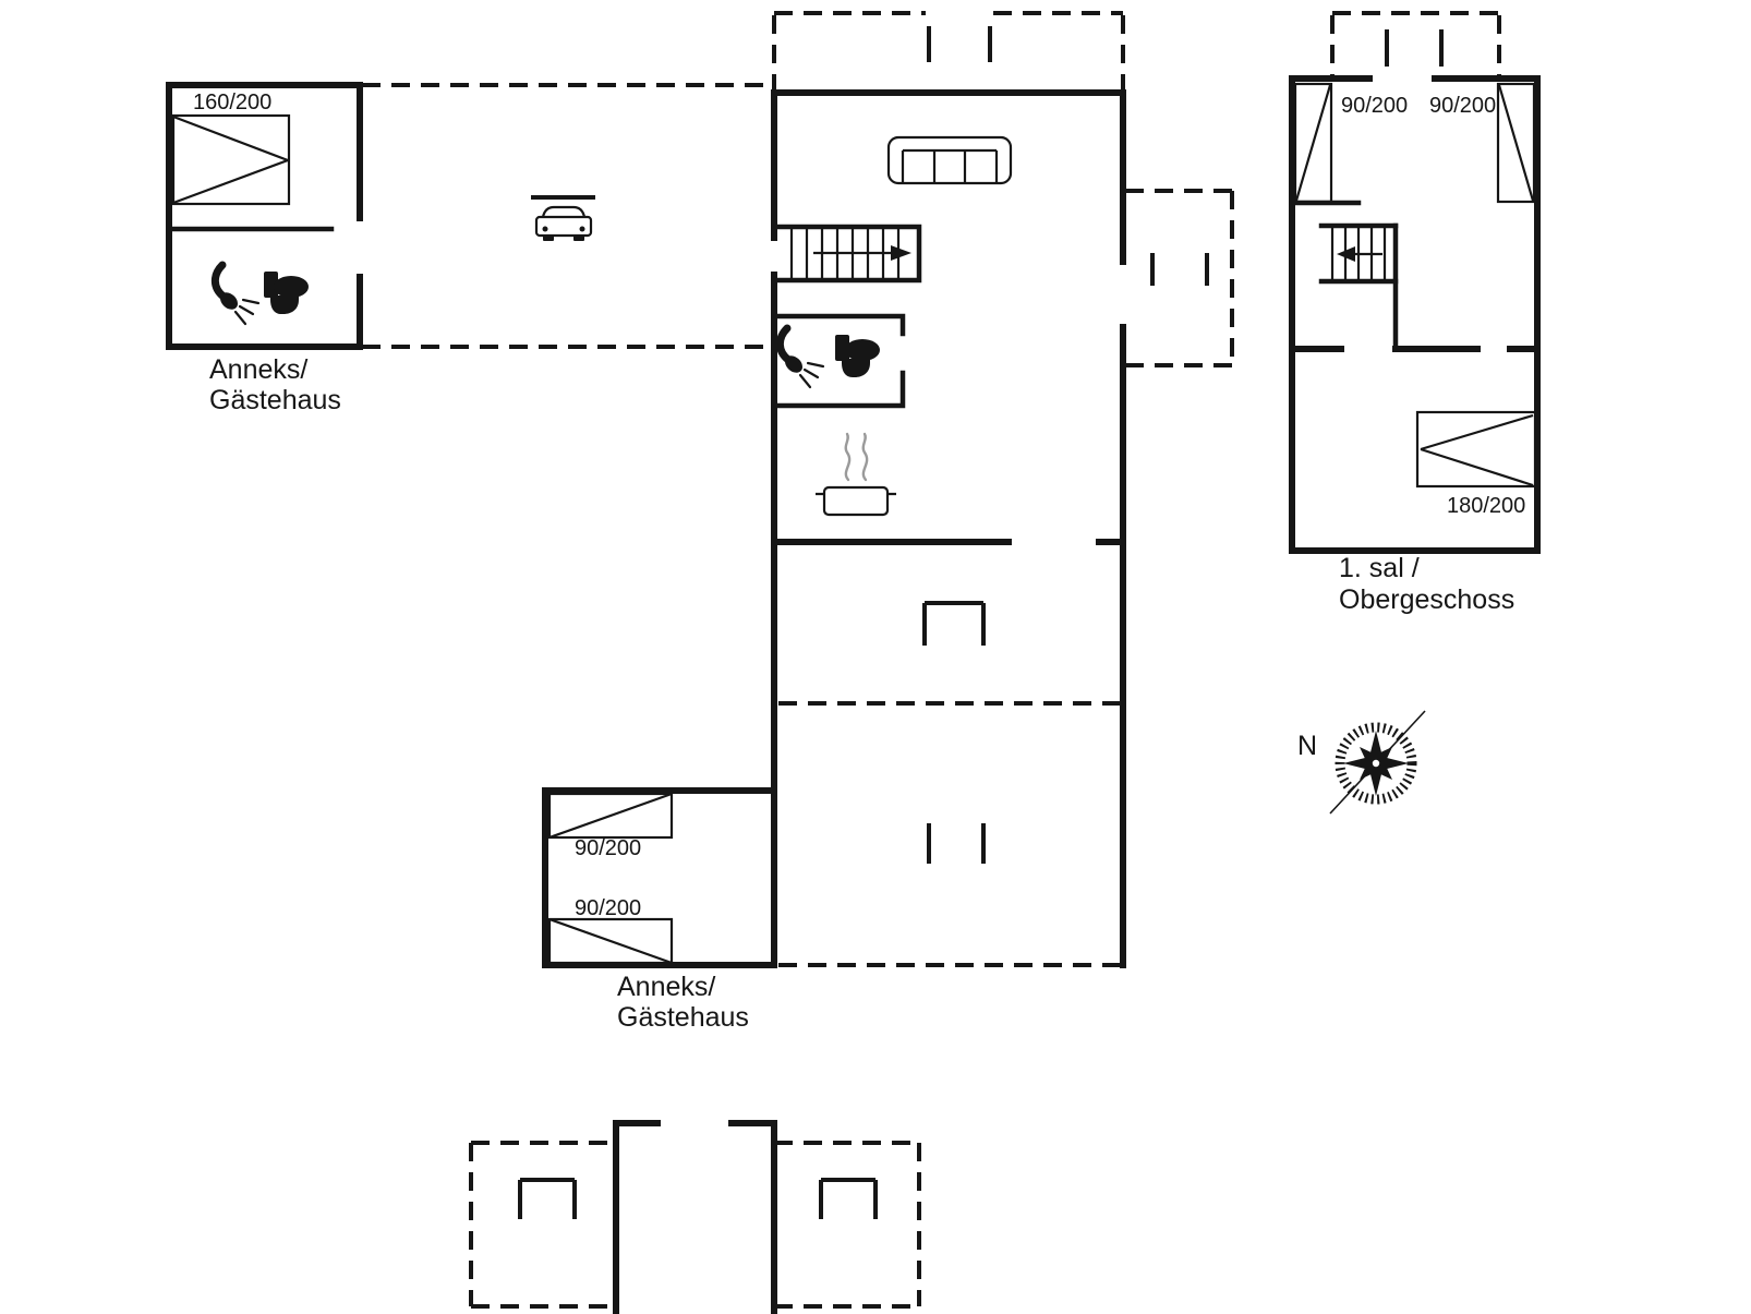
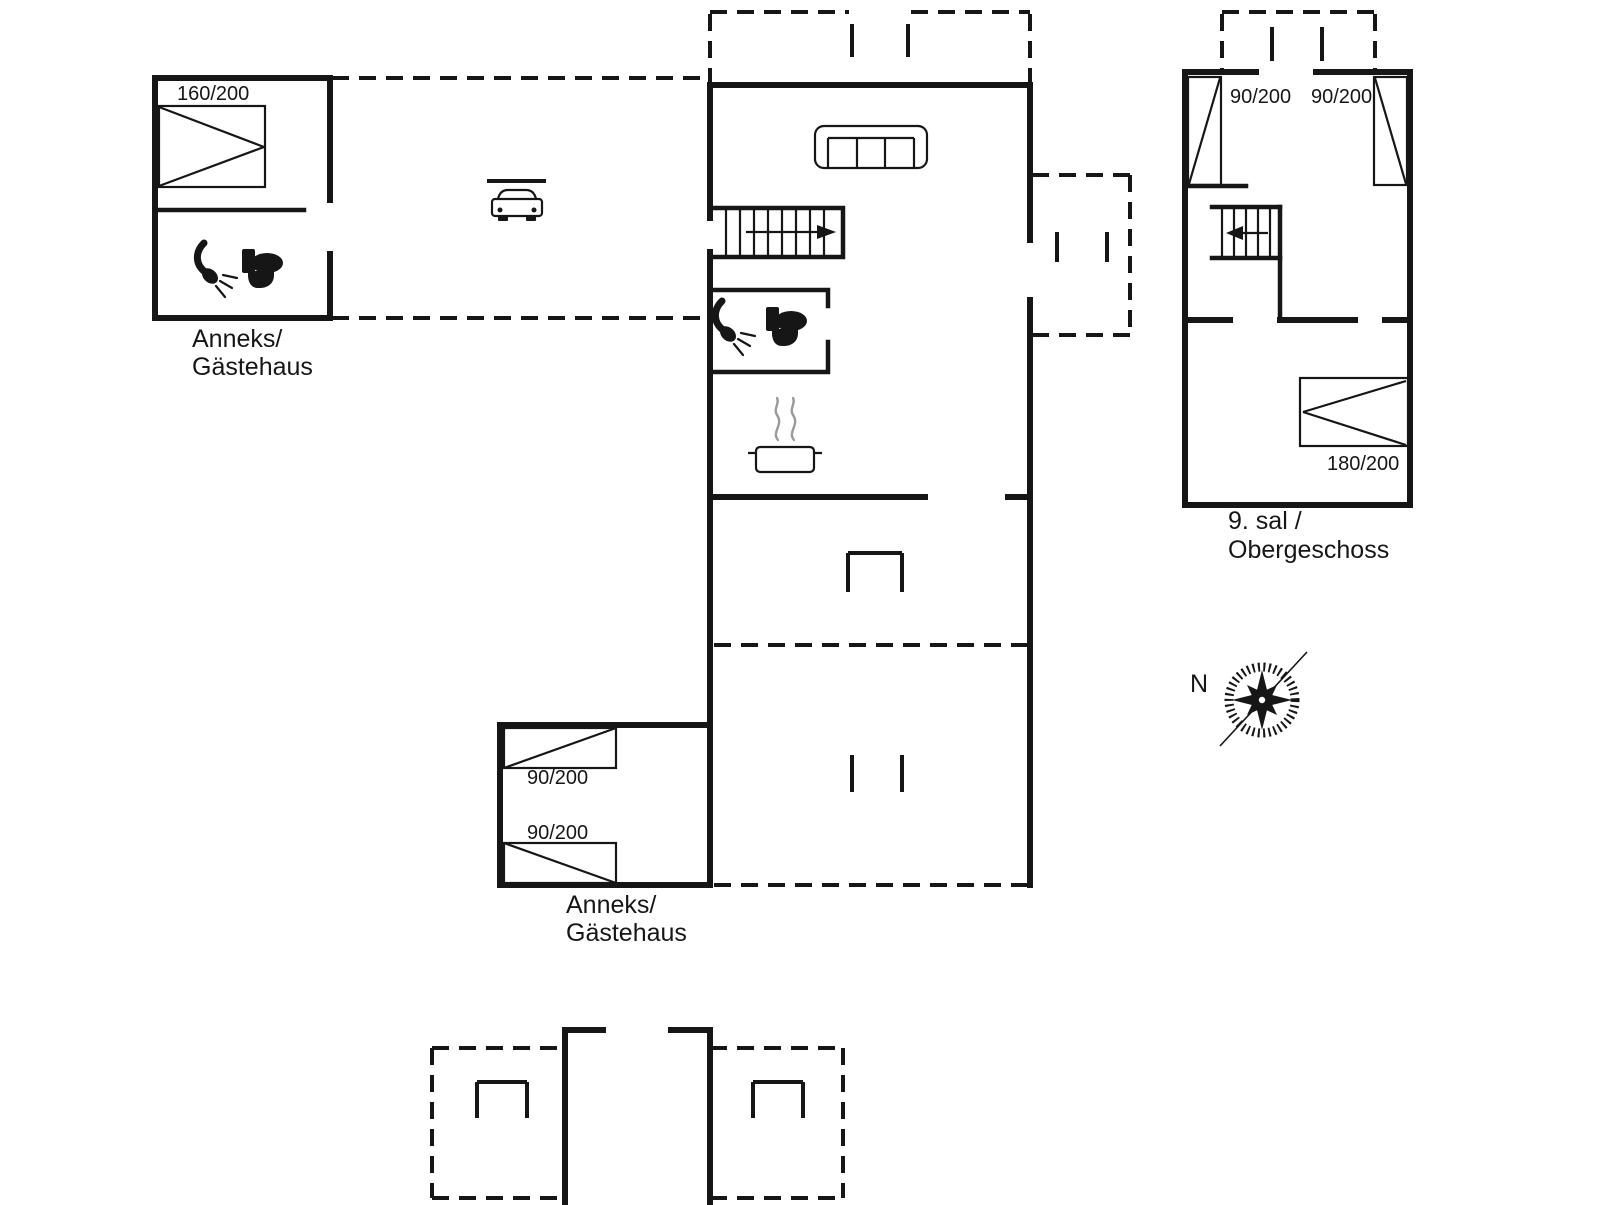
  160/200
  Anneks/
  Gästehaus
  90/200
  90/200
  Anneks/
  Gästehaus
  90/200
  90/200
  180/200
- 1. sal /
+ 9. sal /
  Obergeschoss
  N
